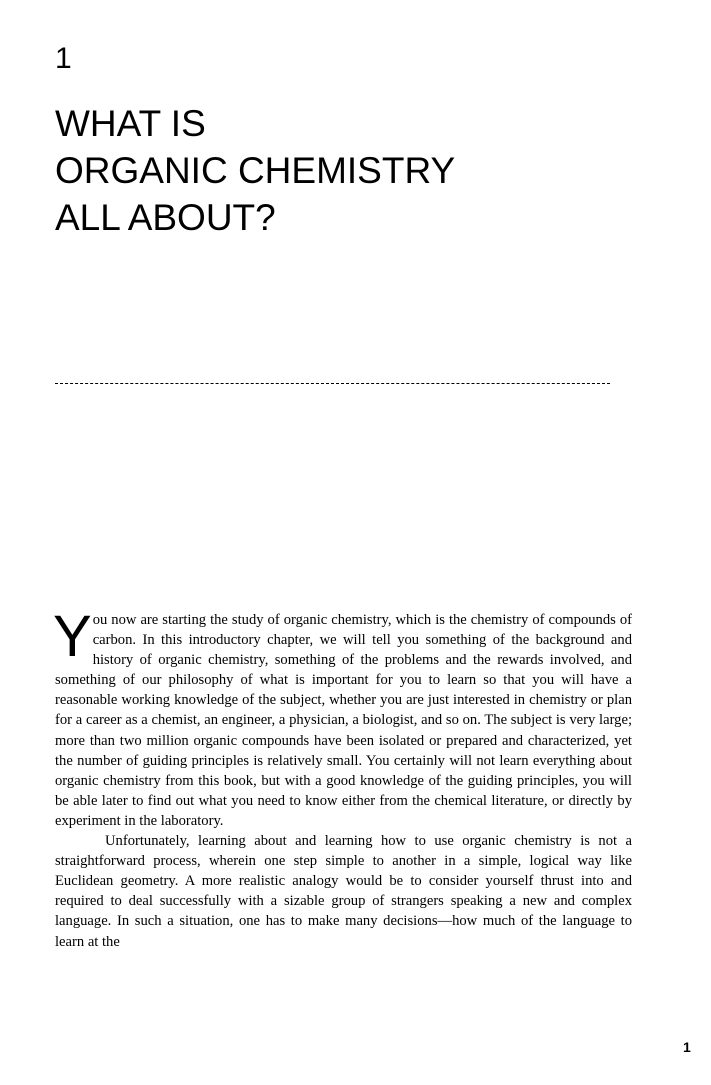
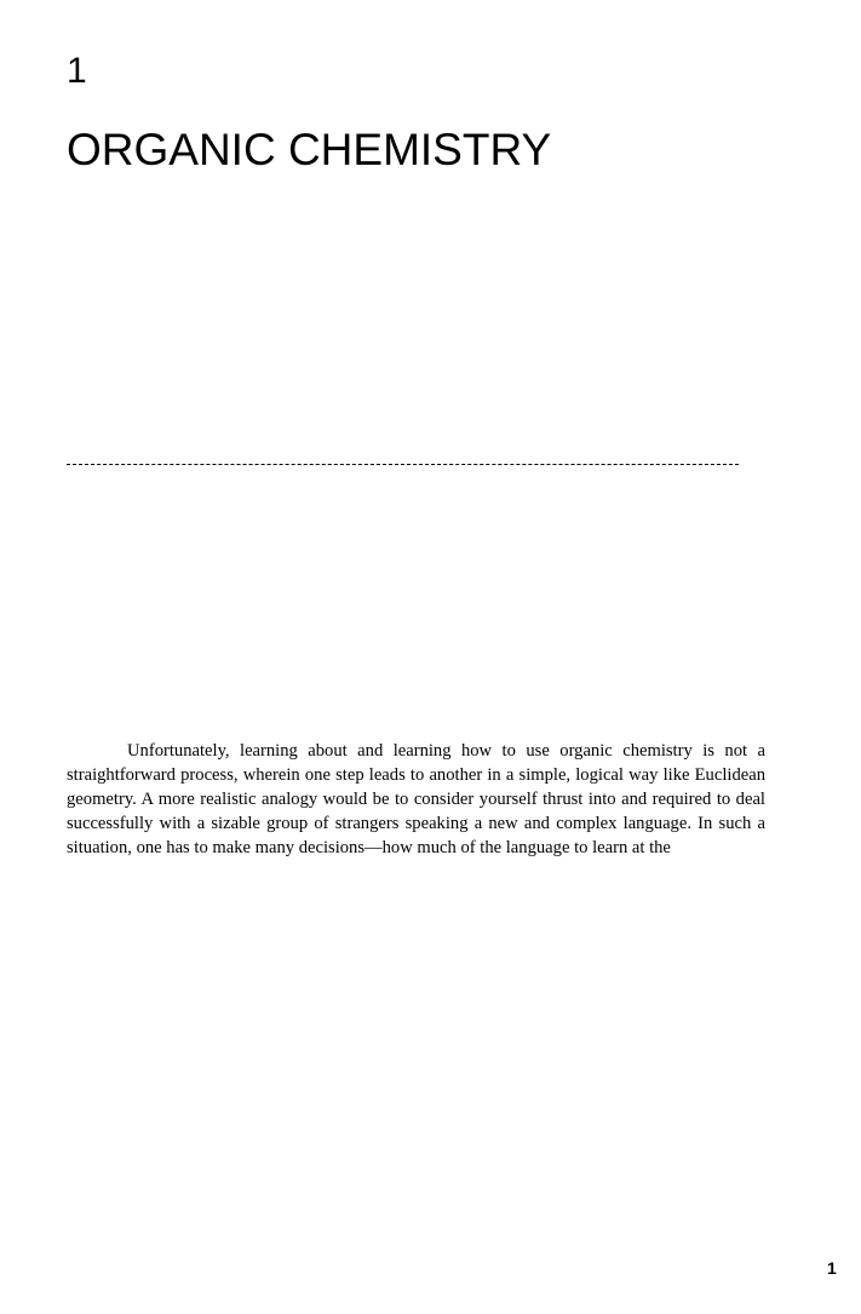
  1
- WHAT IS
  ORGANIC CHEMISTRY
- ALL ABOUT?
- Y
- ou now are starting the study of organic chemistry, which is the chemistry of compounds of carbon. In this introductory chapter, we will tell you something of the background and history of organic chemistry, something of the problems and the rewards involved, and something of our philosophy of what is important for you to learn so that you will have a reasonable working knowledge of the subject, whether you are just interested in chemistry or plan for a career as a chemist, an engineer, a physician, a biologist, and so on. The subject is very large; more than two million organic compounds have been isolated or prepared and characterized, yet the number of guiding principles is relatively small. You certainly will not learn everything about organic chemistry from this book, but with a good knowledge of the guiding principles, you will be able later to find out what you need to know either from the chemical literature, or directly by experiment in the laboratory.
- Unfortunately, learning about and learning how to use organic chemistry is not a straightforward process, wherein one step simple to another in a simple, logical way like Euclidean geometry. A more realistic analogy would be to consider yourself thrust into and required to deal successfully with a sizable group of strangers speaking a new and complex language. In such a situation, one has to make many decisions—how much of the language to learn at the
+ Unfortunately, learning about and learning how to use organic chemistry is not a straightforward process, wherein one step leads to another in a simple, logical way like Euclidean geometry. A more realistic analogy would be to consider yourself thrust into and required to deal successfully with a sizable group of strangers speaking a new and complex language. In such a situation, one has to make many decisions—how much of the language to learn at the
  1
